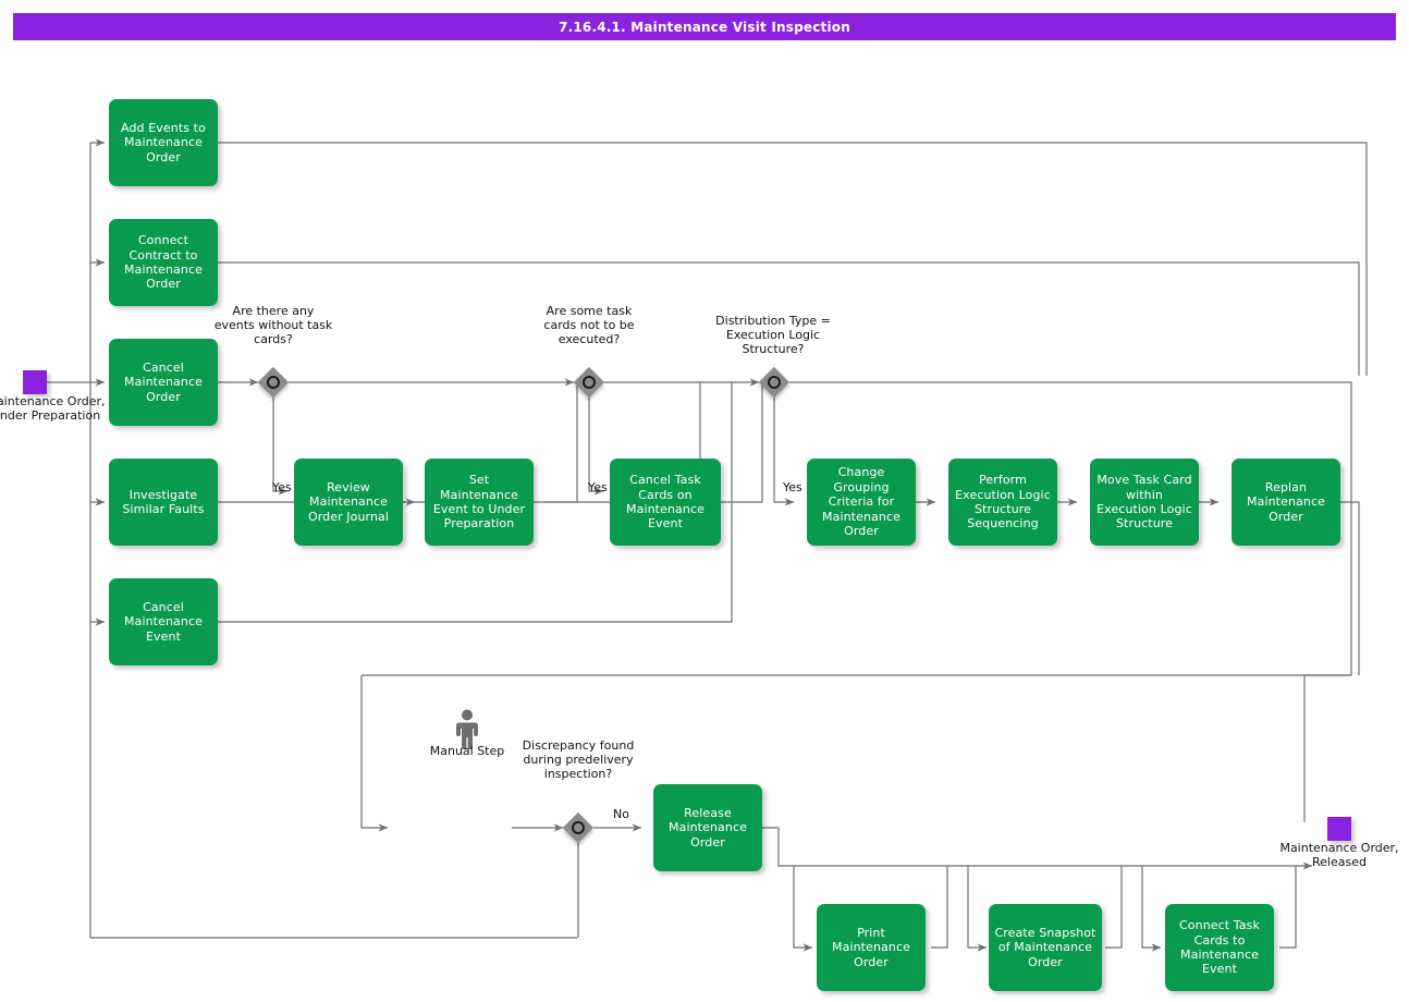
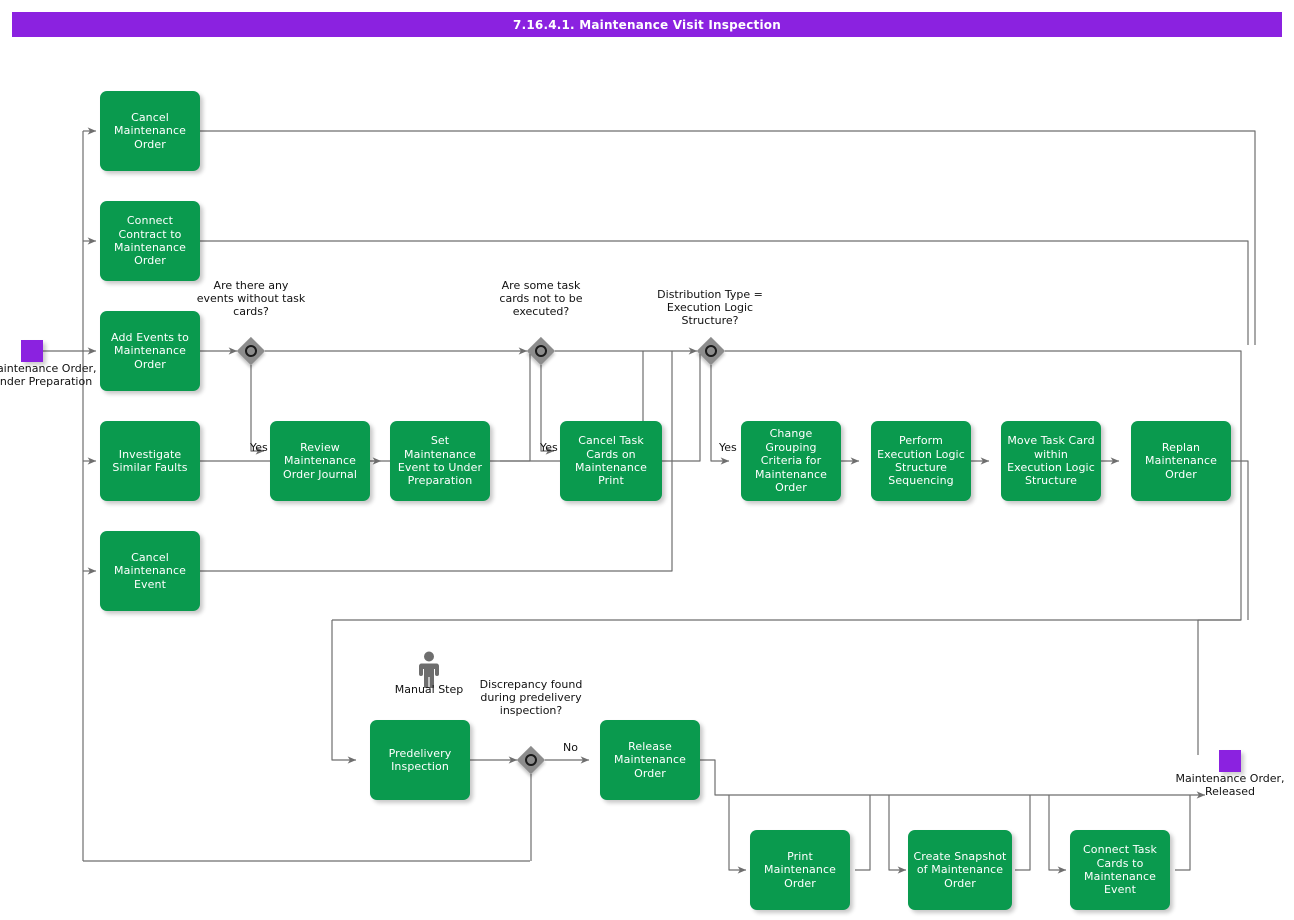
  7.16.4.1. Maintenance Visit Inspection
  aintenance Order, nder Preparation
- Add Events to Maintenance Order
+ Cancel Maintenance Order
  Connect Contract to Maintenance Order
- Cancel Maintenance Order
+ Add Events to Maintenance Order
  Investigate Similar Faults
  Cancel Maintenance Event
  Are there any events without task cards?
  Yes
  Review Maintenance Order Journal
  Set Maintenance Event to Under Preparation
  Are some task cards not to be executed?
  Yes
- Cancel Task Cards on Maintenance Event
+ Cancel Task Cards on Maintenance Print
  Distribution Type = Execution Logic Structure?
  Yes
  Change Grouping Criteria for Maintenance Order
  Perform Execution Logic Structure Sequencing
  Move Task Card within Execution Logic Structure
  Replan Maintenance Order
  Manual Step
+ Predelivery Inspection
  Discrepancy found during predelivery inspection?
  No
  Release Maintenance Order
  Print Maintenance Order
  Create Snapshot of Maintenance Order
  Connect Task Cards to Maintenance Event
  Maintenance Order, Released
